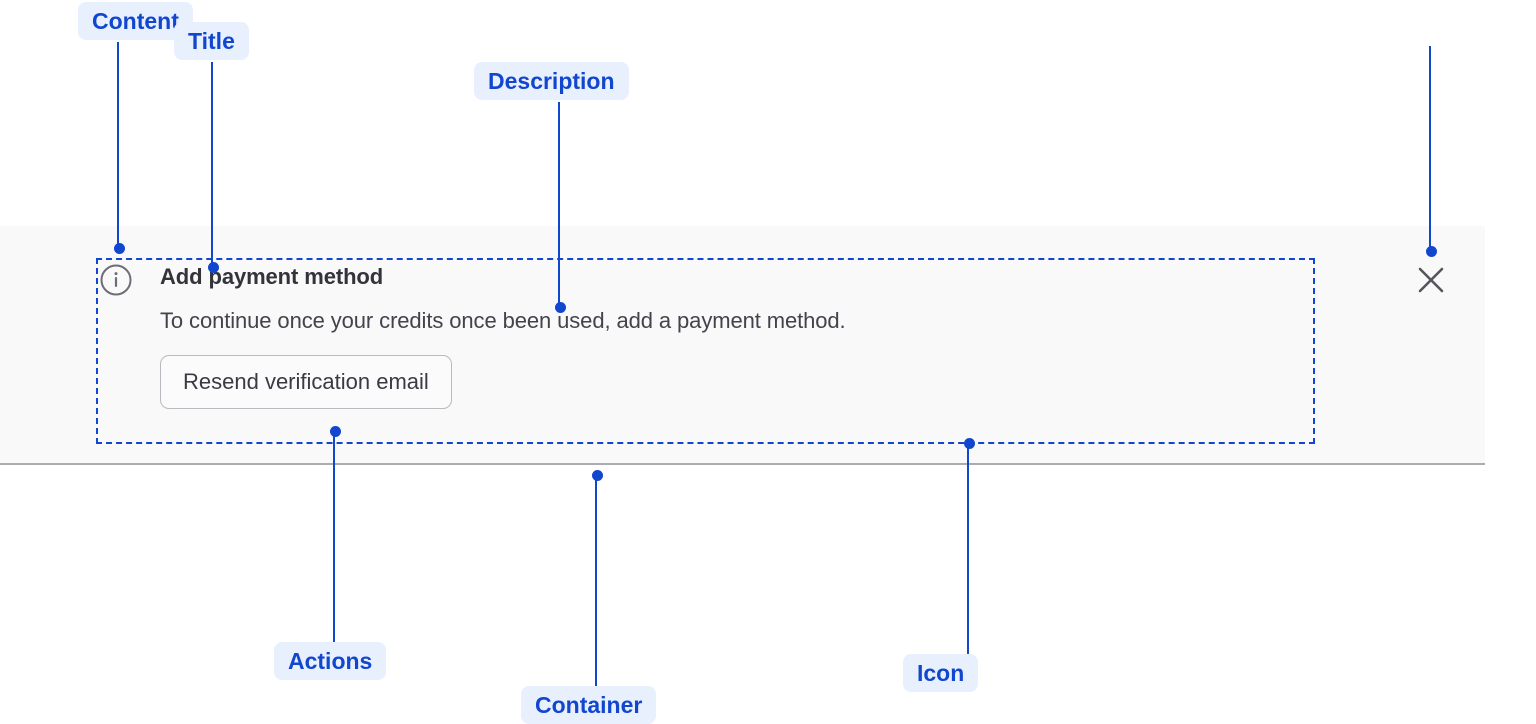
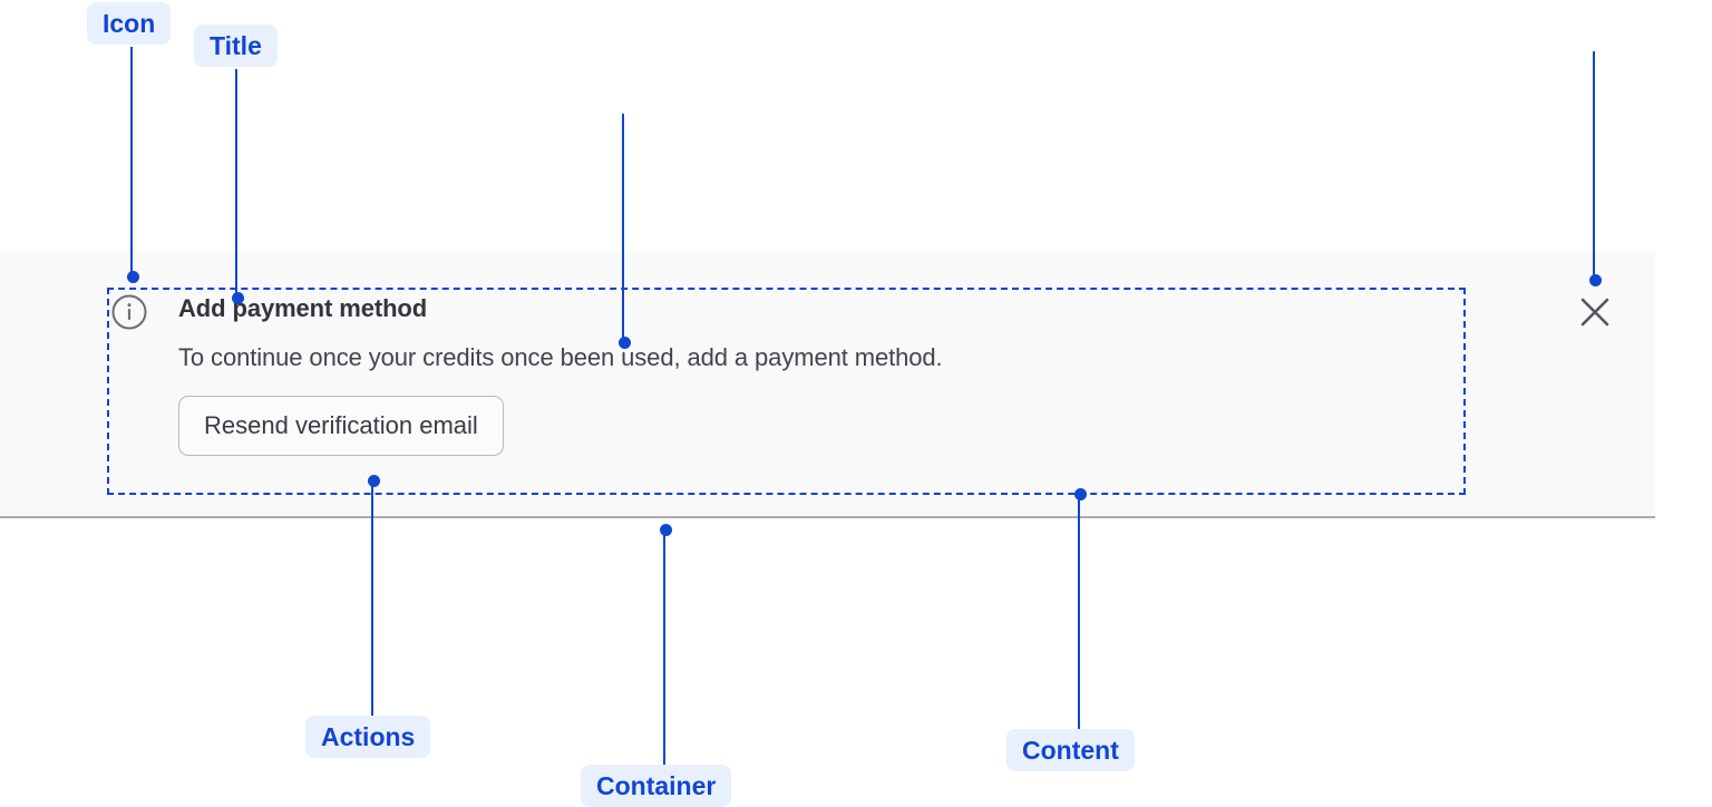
  Add payment method
  To continue once your credits once been used, add a payment method.
  Resend verification email
- Content
+ Icon
  Title
- Description
  Actions
  Container
- Icon
+ Content
